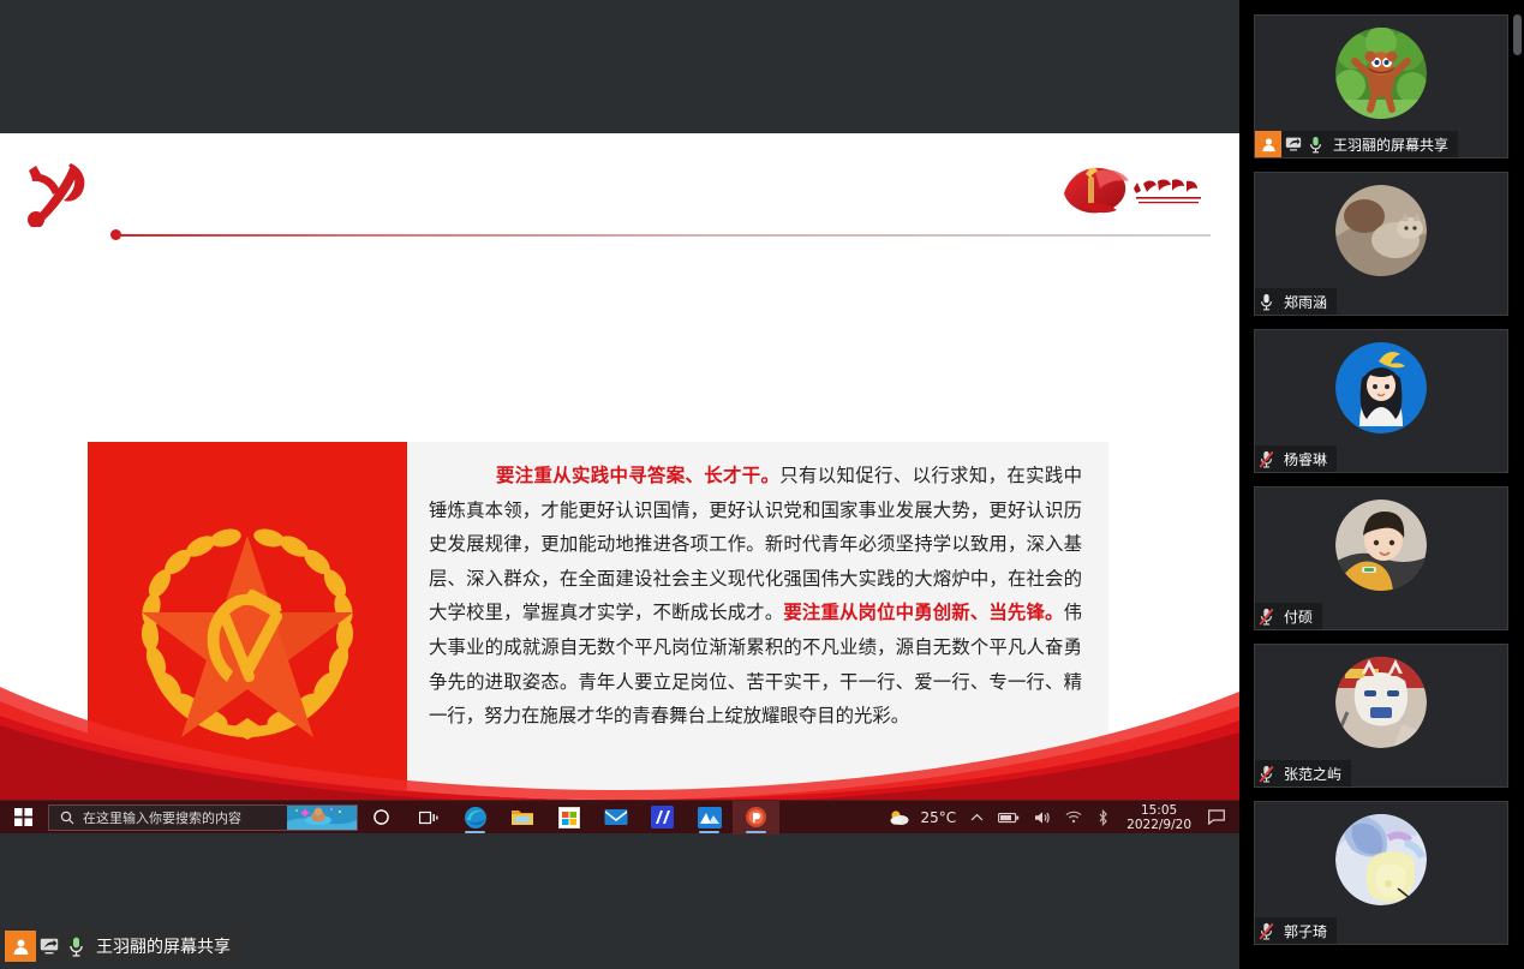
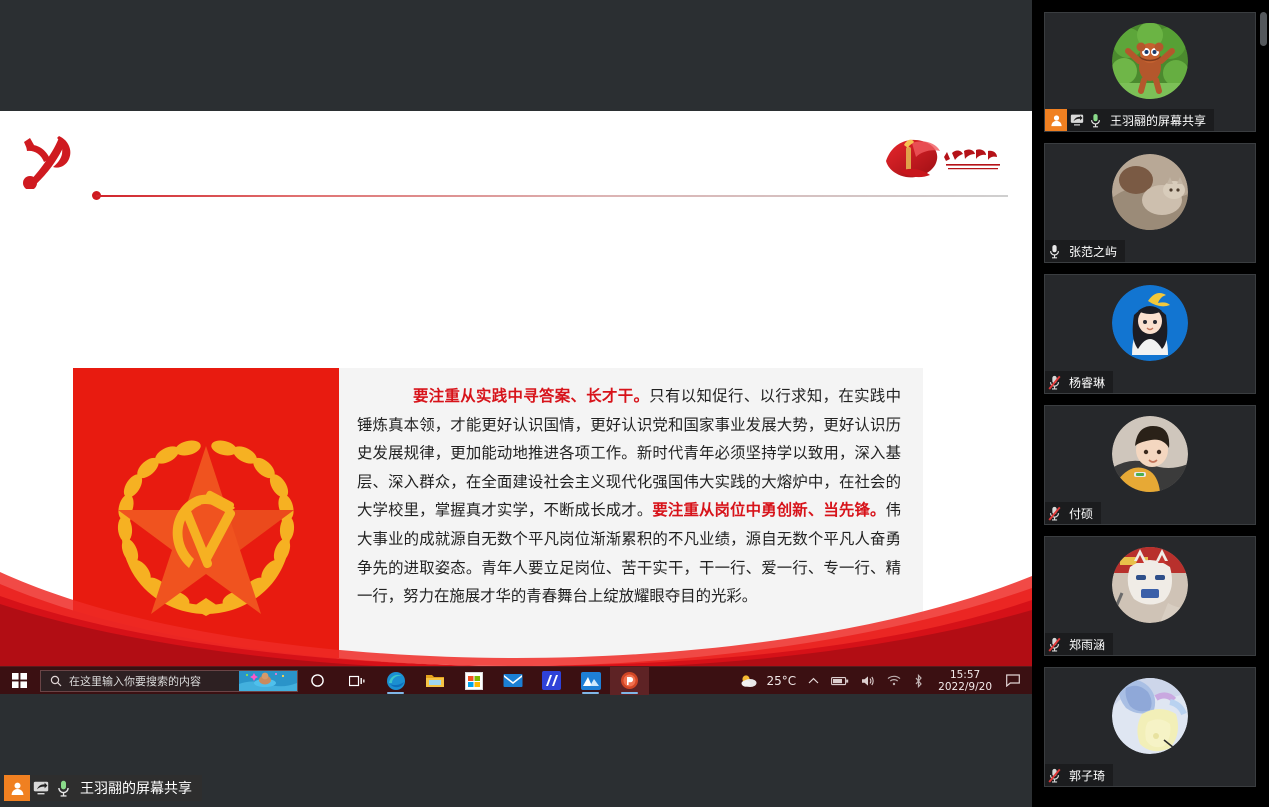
  要注重从实践中寻答案、长才干。只有以知促行、以行求知，在实践中锤炼真本领，才能更好认识国情，更好认识党和国家事业发展大势，更好认识历史发展规律，更加能动地推进各项工作。新时代青年必须坚持学以致用，深入基层、深入群众，在全面建设社会主义现代化强国伟大实践的大熔炉中，在社会的大学校里，掌握真才实学，不断成长成才。要注重从岗位中勇创新、当先锋。伟大事业的成就源自无数个平凡岗位渐渐累积的不凡业绩，源自无数个平凡人奋勇争先的进取姿态。青年人要立足岗位、苦干实干，干一行、爱一行、专一行、精一行，努力在施展才华的青春舞台上绽放耀眼夺目的光彩。
  在这里输入你要搜索的内容
  25°C
- 15:05
+ 15:57
  2022/9/20
  王羽翮的屏幕共享
  王羽翮的屏幕共享
- 郑雨涵
+ 张范之屿
  杨睿琳
  付硕
- 张范之屿
+ 郑雨涵
  郭子琦
